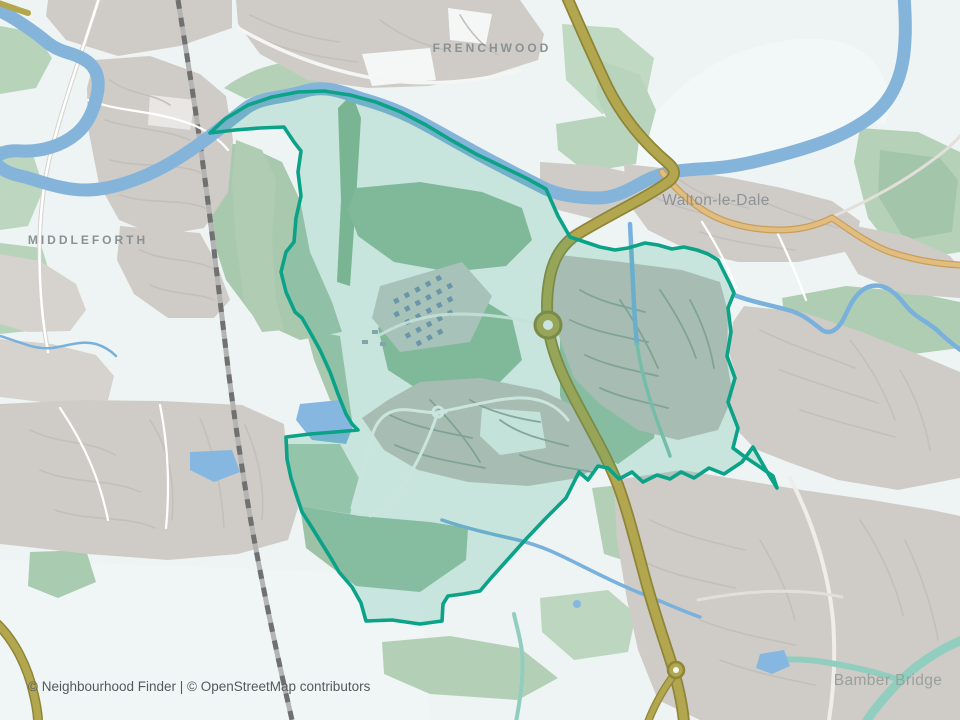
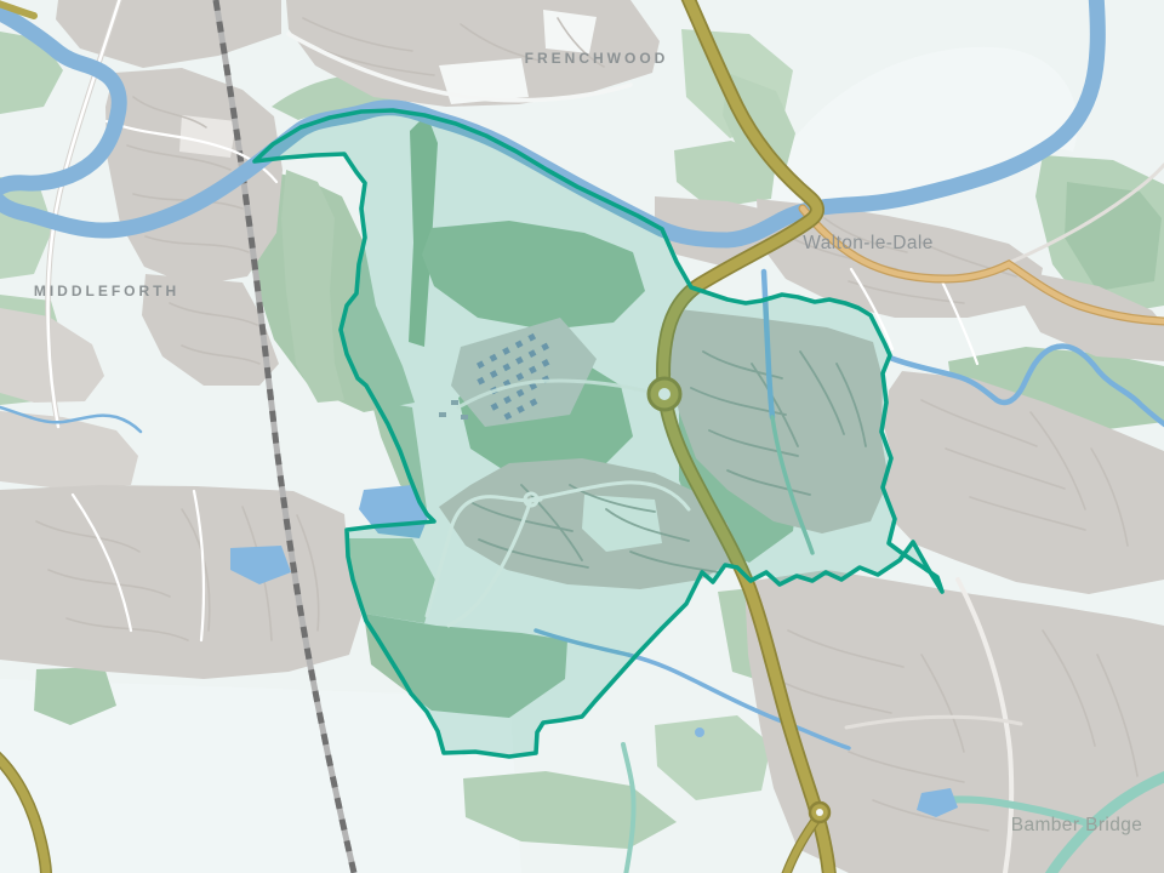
  FRENCHWOOD
  MIDDLEFORTH
  Walton-le-Dale
  Bamber Bridge
- © Neighbourhood Finder | © OpenStreetMap contributors
